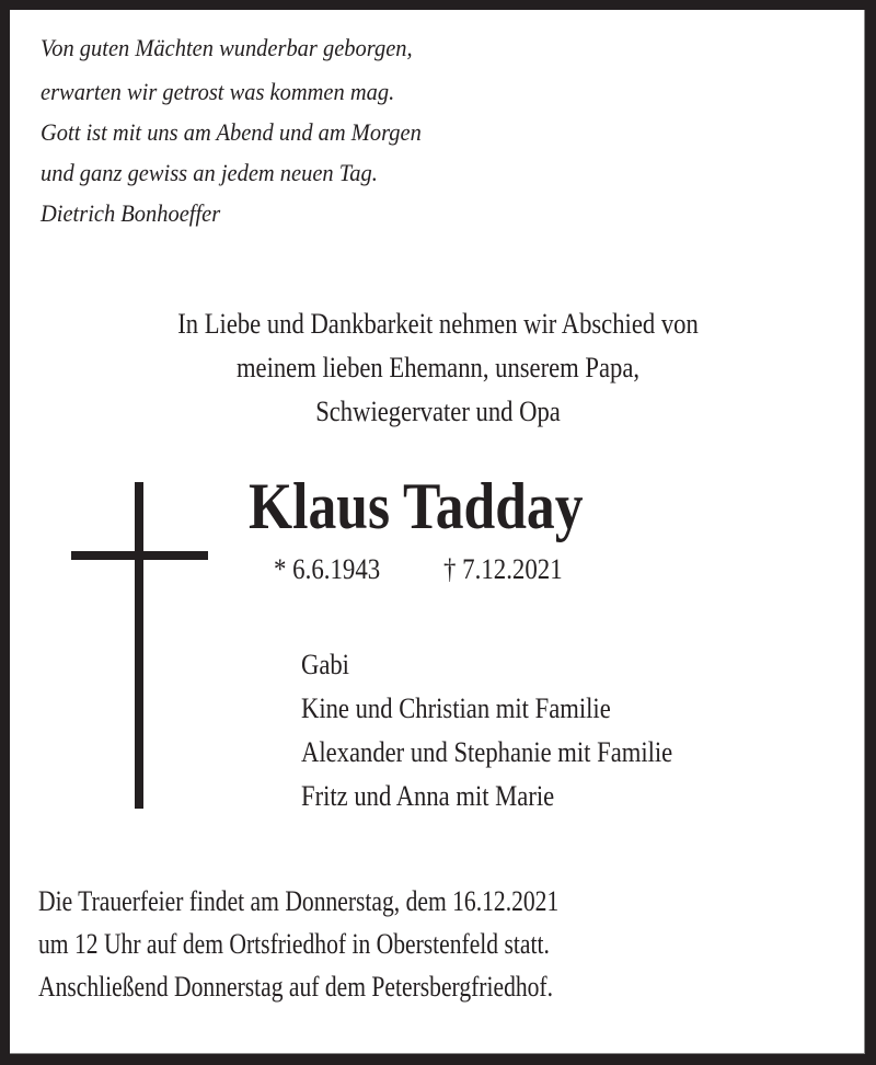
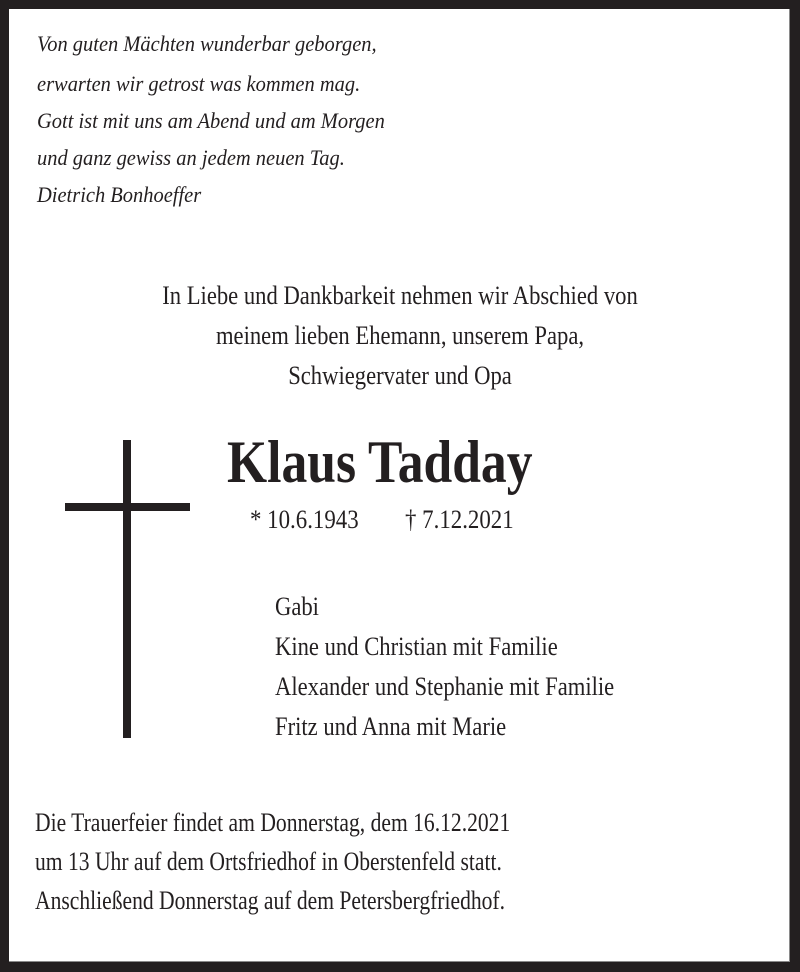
  Von guten Mächten wunderbar geborgen,
  erwarten wir getrost was kommen mag.
  Gott ist mit uns am Abend und am Morgen
  und ganz gewiss an jedem neuen Tag.
  Dietrich Bonhoeffer
  In Liebe und Dankbarkeit nehmen wir Abschied von
  meinem lieben Ehemann, unserem Papa,
  Schwiegervater und Opa
  Klaus Tadday
- * 6.6.1943
+ * 10.6.1943
  † 7.12.2021
  Gabi
  Kine und Christian mit Familie
  Alexander und Stephanie mit Familie
  Fritz und Anna mit Marie
  Die Trauerfeier findet am Donnerstag, dem 16.12.2021
- um 12 Uhr auf dem Ortsfriedhof in Oberstenfeld statt.
+ um 13 Uhr auf dem Ortsfriedhof in Oberstenfeld statt.
  Anschließend Donnerstag auf dem Petersbergfriedhof.
